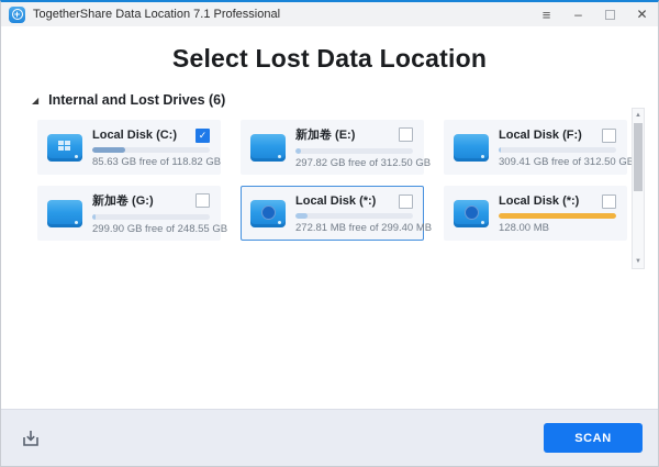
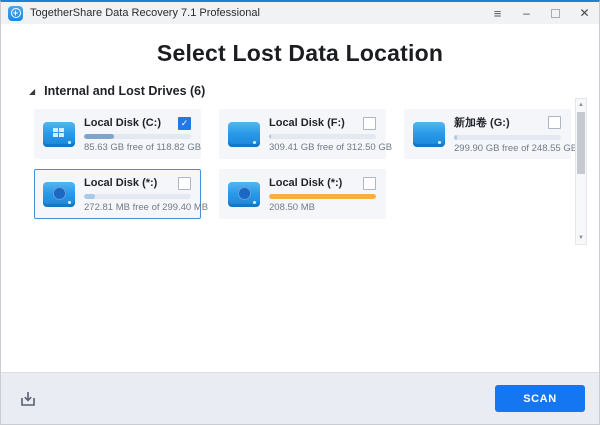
  +
- TogetherShare Data Location 7.1 Professional
+ TogetherShare Data Recovery 7.1 Professional
  ≡
  –
  ✕
  Select Lost Data Location
  ◢
  Internal and Lost Drives (6)
  Local Disk (C:)
  ✓
  85.63 GB free of 118.82 GB
- 新加卷 (E:)
- 297.82 GB free of 312.50 GB
  Local Disk (F:)
  309.41 GB free of 312.50 GB
  新加卷 (G:)
  299.90 GB free of 248.55 GB
  Local Disk (*:)
  272.81 MB free of 299.40 MB
  Local Disk (*:)
- 128.00 MB
+ 208.50 MB
  SCAN
